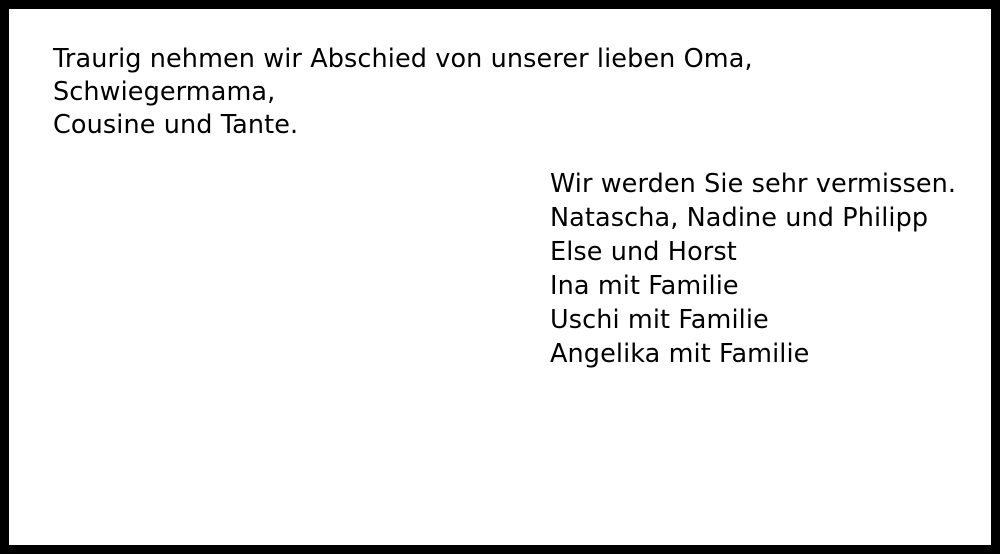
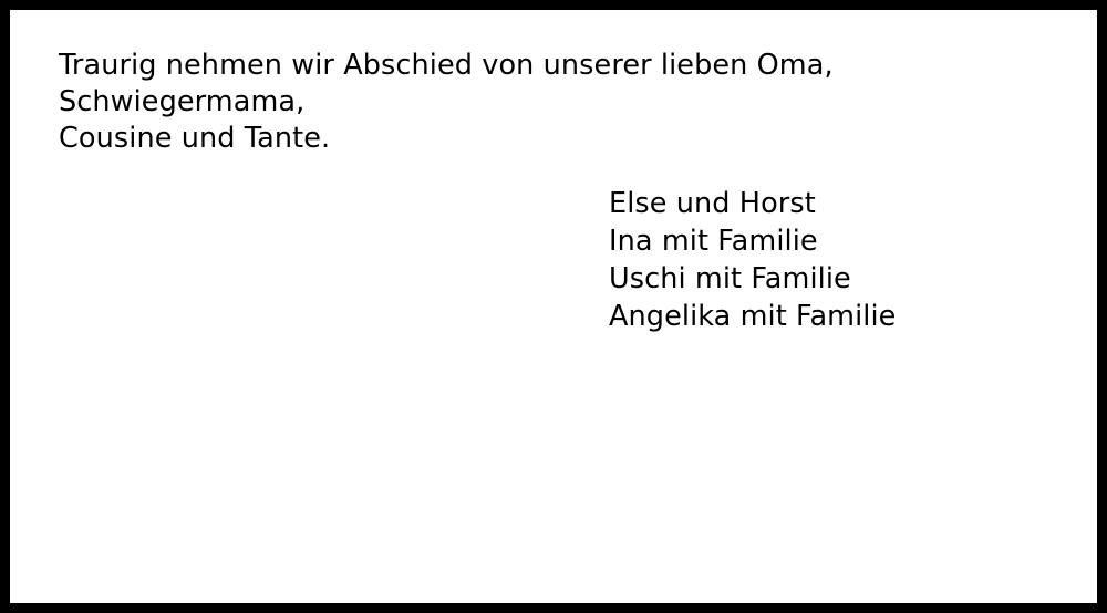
  Traurig nehmen wir Abschied von unserer lieben Oma, Schwiegermama,
  Cousine und Tante.
- Wir werden Sie sehr vermissen.
- Natascha, Nadine und Philipp
  Else und Horst
  Ina mit Familie
  Uschi mit Familie
  Angelika mit Familie
